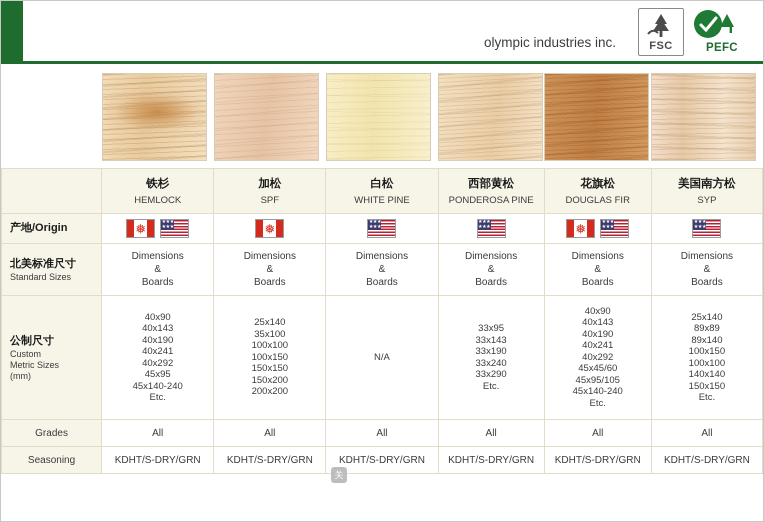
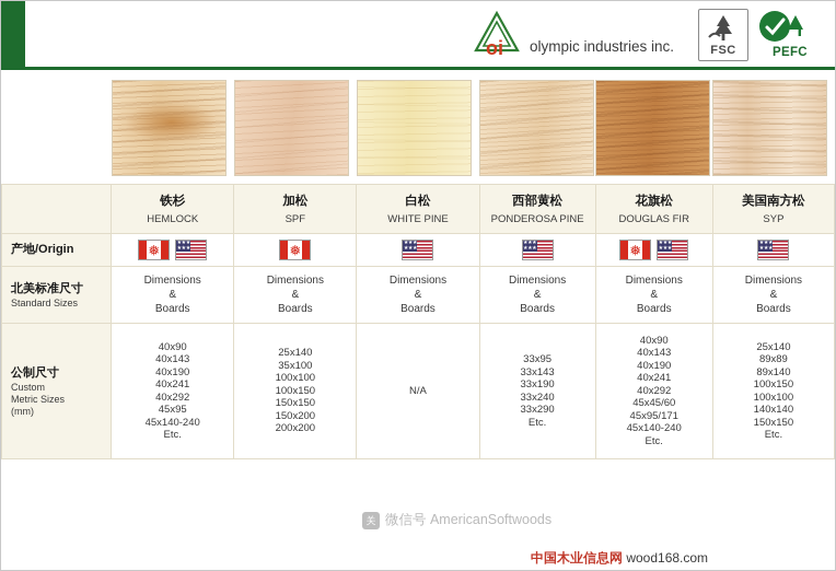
+ o
+ i
  olympic industries inc.
  FSC
  PEFC
  	铁杉 HEMLOCK	加松 SPF	白松 WHITE PINE	西部黄松 PONDEROSA PINE	花旗松 DOUGLAS FIR	美国南方松 SYP
  北美标准尺寸 Standard Sizes	Dimensions & Boards	Dimensions & Boards	Dimensions & Boards	Dimensions & Boards	Dimensions & Boards	Dimensions & Boards
- 公制尺寸 Custom Metric Sizes (mm)	40x90 40x143 40x190 40x241 40x292 45x95 45x140-240 Etc.	25x140 35x100 100x100 100x150 150x150 150x200 200x200	N/A	33x95 33x143 33x190 33x240 33x290 Etc.	40x90 40x143 40x190 40x241 40x292 45x45/60 45x95/105 45x140-240 Etc.	25x140 89x89 89x140 100x150 100x100 140x140 150x150 Etc.
+ 公制尺寸 Custom Metric Sizes (mm)	40x90 40x143 40x190 40x241 40x292 45x95 45x140-240 Etc.	25x140 35x100 100x100 100x150 150x150 150x200 200x200	N/A	33x95 33x143 33x190 33x240 33x290 Etc.	40x90 40x143 40x190 40x241 40x292 45x45/60 45x95/171 45x140-240 Etc.	25x140 89x89 89x140 100x150 100x100 140x140 150x150 Etc.
- Grades	All	All	All	All	All	All
- Seasoning	KDHT/S-DRY/GRN	KDHT/S-DRY/GRN	KDHT/S-DRY/GRN	KDHT/S-DRY/GRN	KDHT/S-DRY/GRN	KDHT/S-DRY/GRN
  关
+ 微信号 AmericanSoftwoods
+ 中国木业信息网 wood168.com
